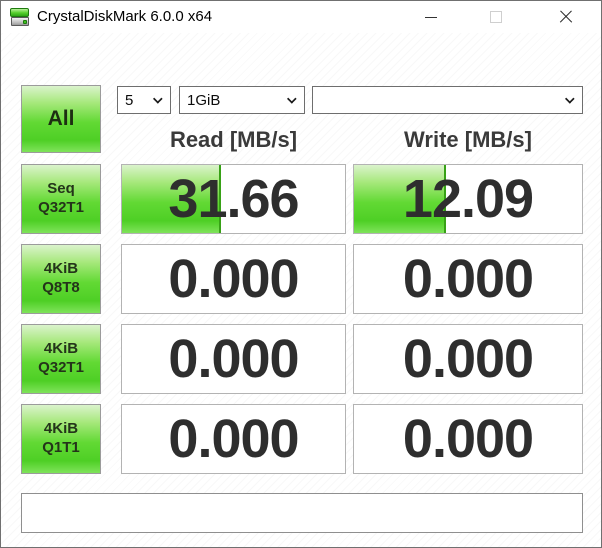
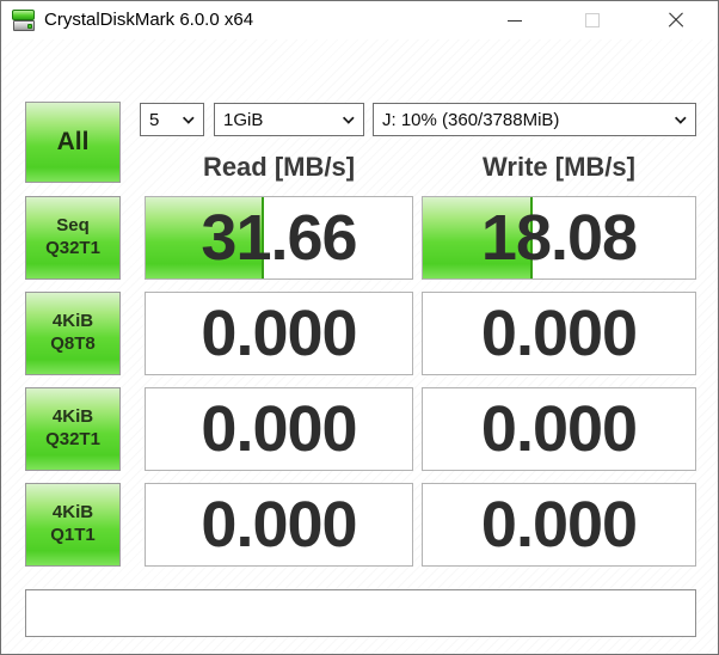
  CrystalDiskMark 6.0.0 x64
  All
  5
  1GiB
+ J: 10% (360/3788MiB)
  Read [MB/s]
  Write [MB/s]
  Seq
  Q32T1
  31.66
- 12.09
+ 18.08
  4KiB
  Q8T8
  0.000
  0.000
  4KiB
  Q32T1
  0.000
  0.000
  4KiB
  Q1T1
  0.000
  0.000
